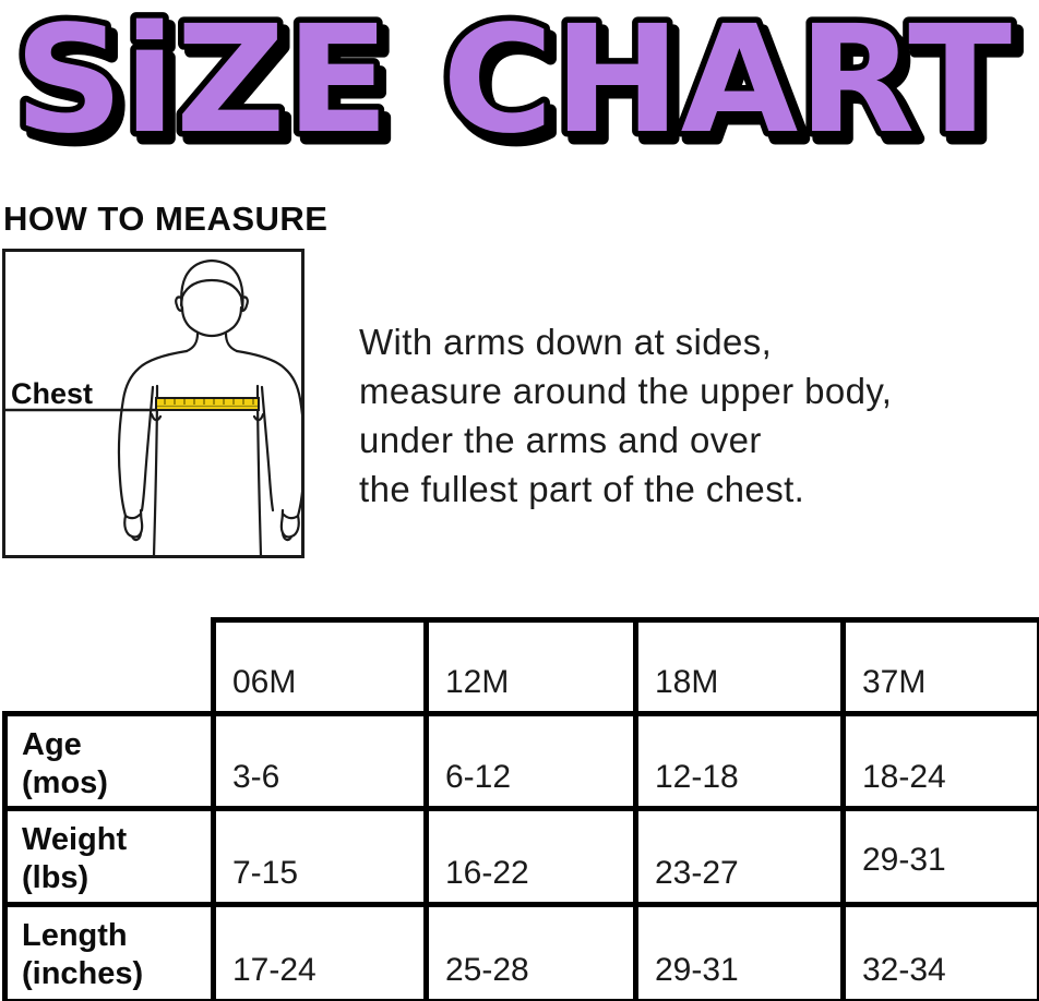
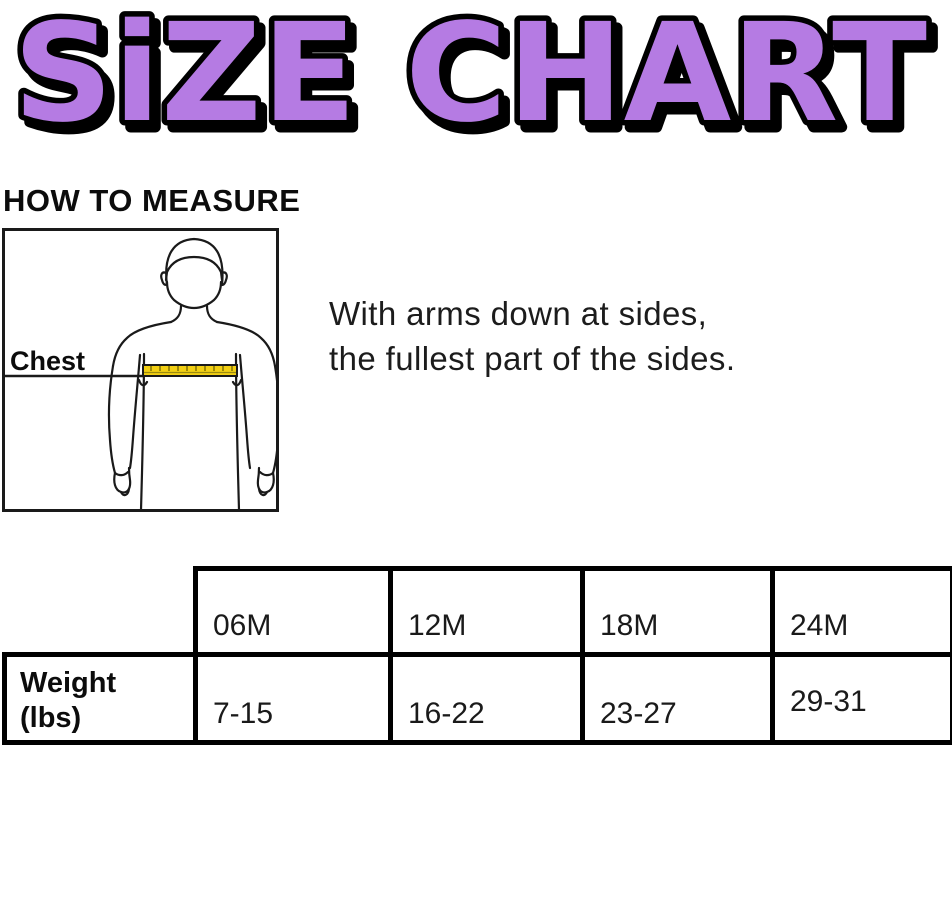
  SiZE CHART
  HOW TO MEASURE
  Chest
  With arms down at sides,
- measure around the upper body,
- under the arms and over
- the fullest part of the chest.
+ the fullest part of the sides.
- 	06M	12M	18M	37M
+ 	06M	12M	18M	24M
- Age (mos)	3-6	6-12	12-18	18-24
  Weight (lbs)	7-15	16-22	23-27	29-31
- Length (inches)	17-24	25-28	29-31	32-34
